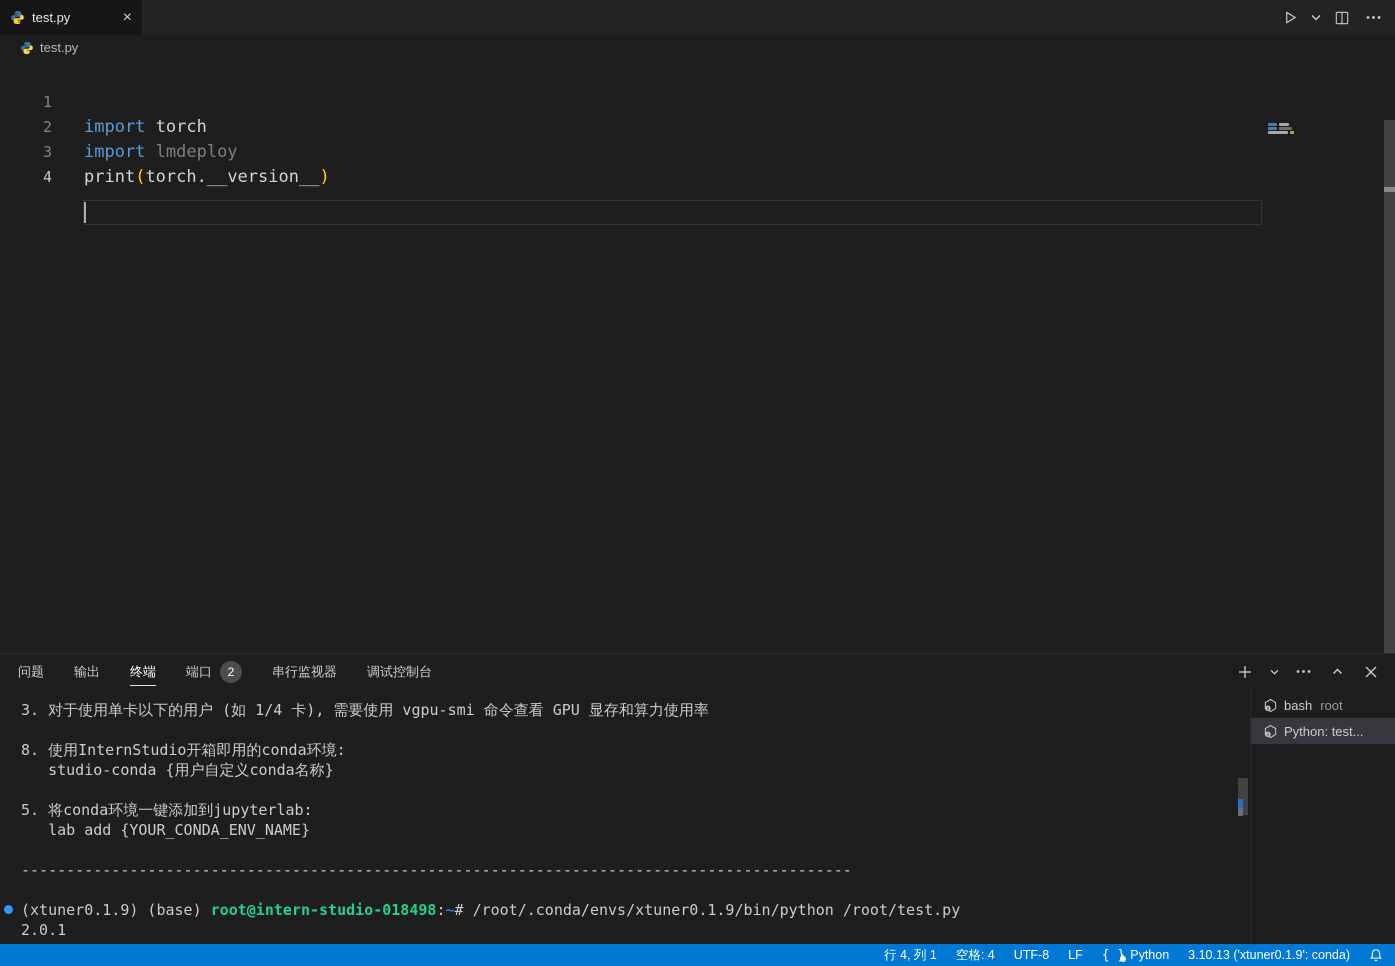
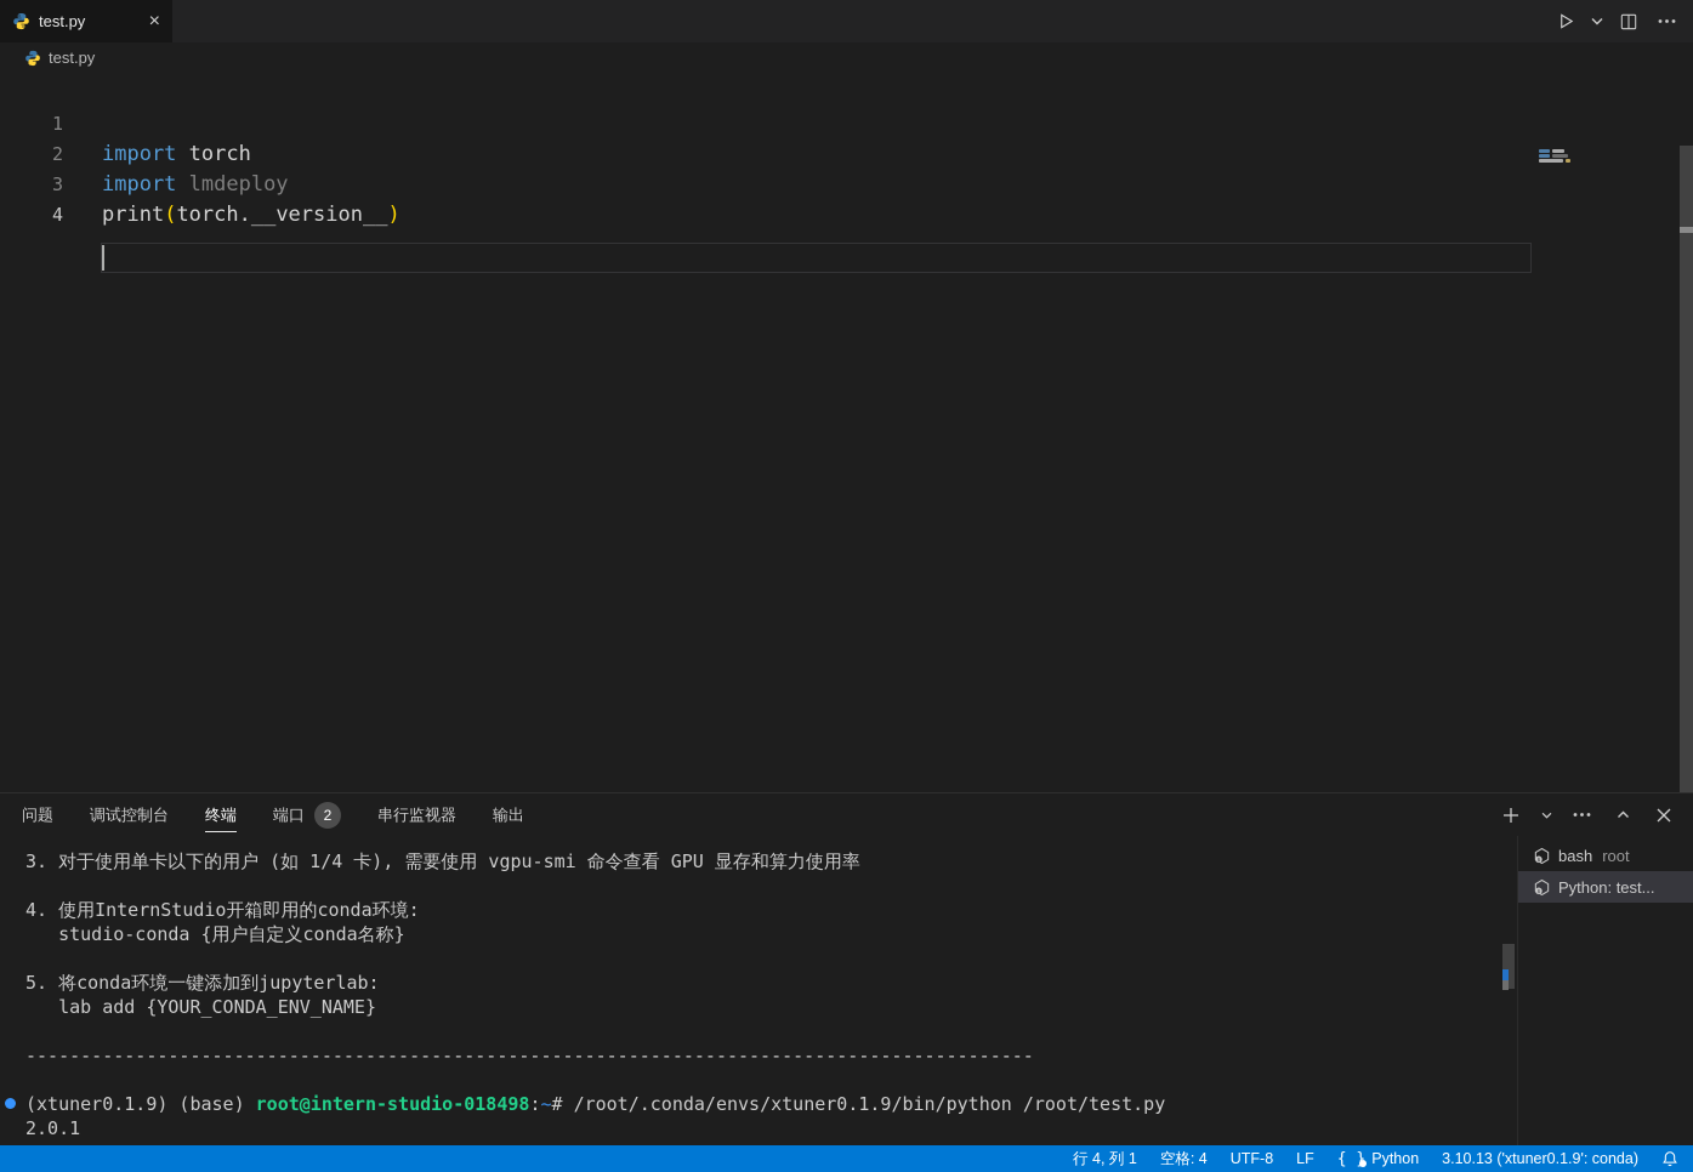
  test.py
  ×
  test.py
  1
  import torch
  2
  import lmdeploy
  3
  print(torch.__version__)
  4
  问题
- 输出
+ 调试控制台
  终端
  端口
  2
  串行监视器
- 调试控制台
+ 输出
  3. 对于使用单卡以下的用户 (如 1/4 卡), 需要使用 vgpu-smi 命令查看 GPU 显存和算力使用率
- 8. 使用InternStudio开箱即用的conda环境:
+ 4. 使用InternStudio开箱即用的conda环境:
  studio-conda {用户自定义conda名称}
  5. 将conda环境一键添加到jupyterlab:
  lab add {YOUR_CONDA_ENV_NAME}
  --------------------------------------------------------------------------------------------
  (xtuner0.1.9) (base) root@intern-studio-018498:~# /root/.conda/envs/xtuner0.1.9/bin/python /root/test.py
  2.0.1
  bash
  root
  Python: test...
  行 4, 列 1
  空格: 4
  UTF-8
  LF
  { }
  Python
  3.10.13 ('xtuner0.1.9': conda)
